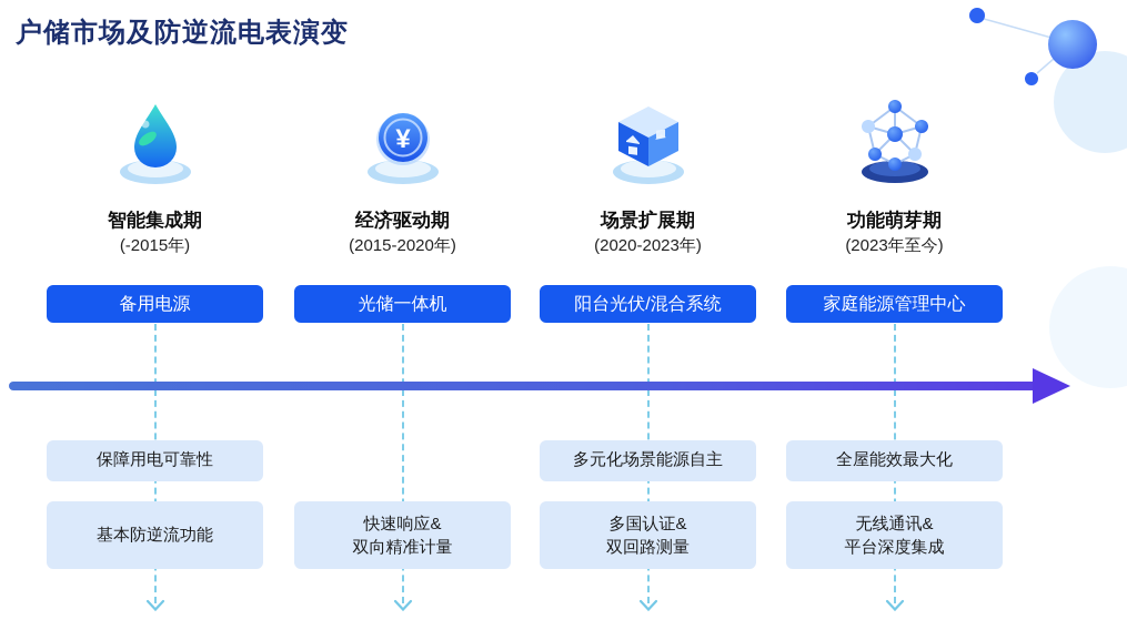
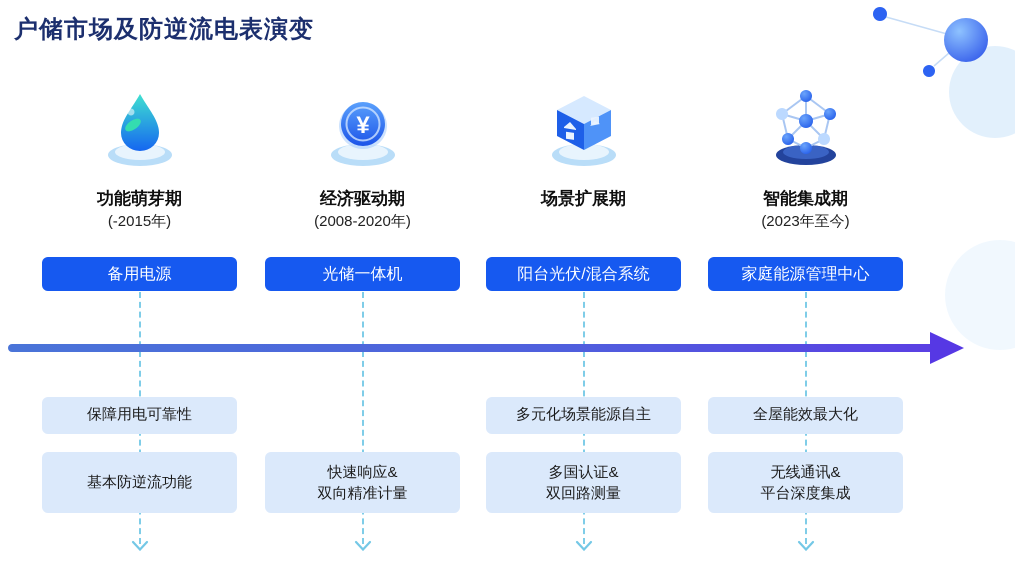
  户储市场及防逆流电表演变
- 智能集成期
+ 功能萌芽期
  (-2015年)
  备用电源
  保障用电可靠性
  基本防逆流功能
  ¥
  经济驱动期
- (2015-2020年)
+ (2008-2020年)
  光储一体机
  快速响应&
  双向精准计量
  场景扩展期
- (2020-2023年)
  阳台光伏/混合系统
  多元化场景能源自主
  多国认证&
  双回路测量
- 功能萌芽期
+ 智能集成期
  (2023年至今)
  家庭能源管理中心
  全屋能效最大化
  无线通讯&
  平台深度集成
